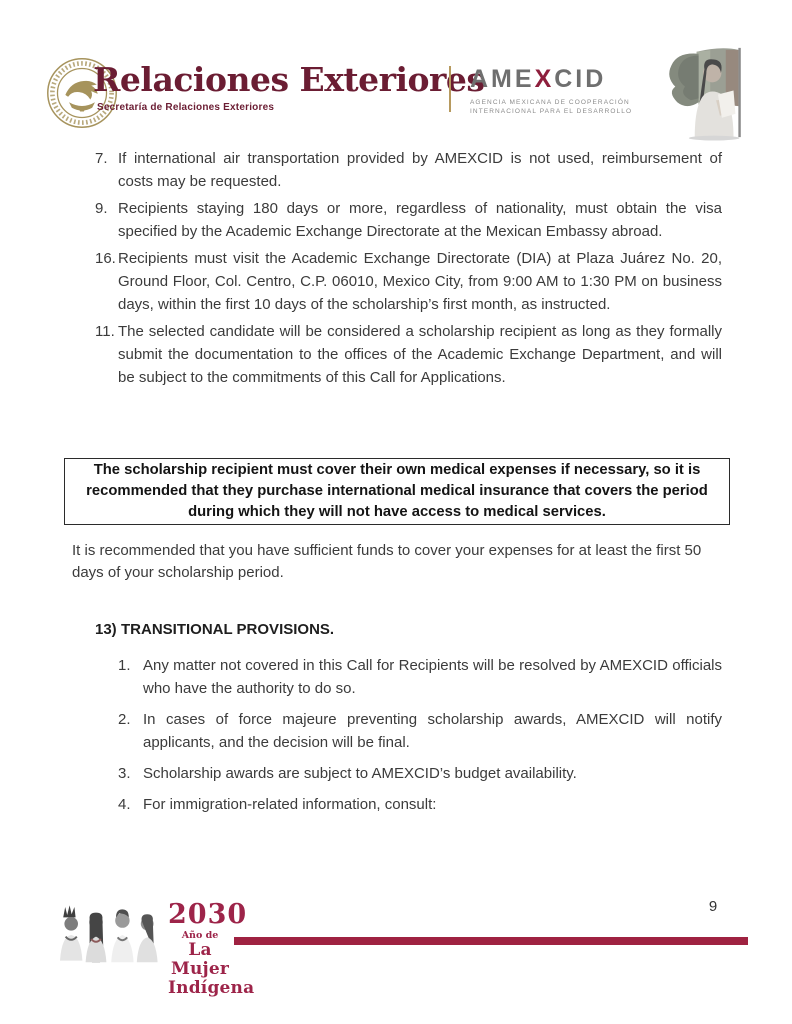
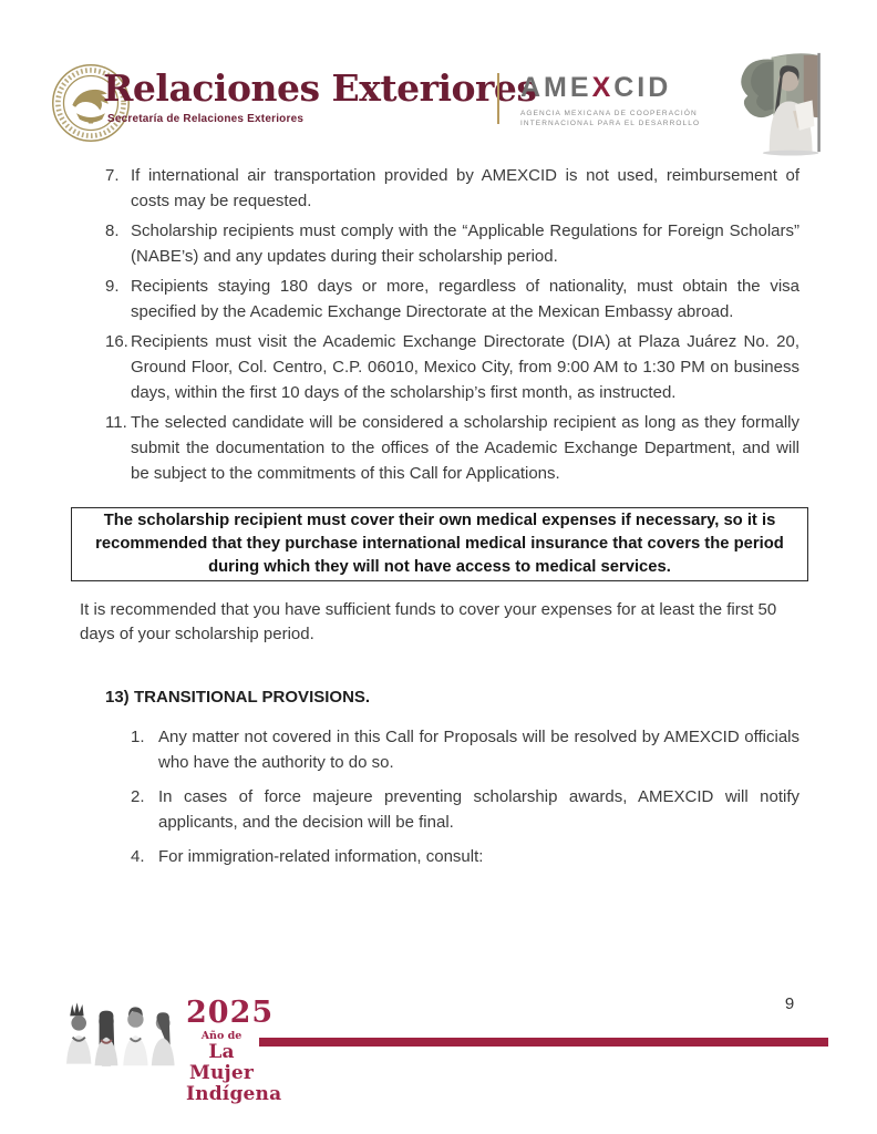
  Relaciones Exteriores
  Secretaría de Relaciones Exteriores
  AMEXCID
  7.
  If international air transportation provided by AMEXCID is not used, reimbursement of costs may be requested.
+ 8.
+ Scholarship recipients must comply with the “Applicable Regulations for Foreign Scholars” (NABE’s) and any updates during their scholarship period.
  9.
  Recipients staying 180 days or more, regardless of nationality, must obtain the visa specified by the Academic Exchange Directorate at the Mexican Embassy abroad.
  16.
  Recipients must visit the Academic Exchange Directorate (DIA) at Plaza Juárez No. 20, Ground Floor, Col. Centro, C.P. 06010, Mexico City, from 9:00 AM to 1:30 PM on business days, within the first 10 days of the scholarship’s first month, as instructed.
  11.
  The selected candidate will be considered a scholarship recipient as long as they formally submit the documentation to the offices of the Academic Exchange Department, and will be subject to the commitments of this Call for Applications.
  The scholarship recipient must cover their own medical expenses if necessary, so it is recommended that they purchase international medical insurance that covers the period during which they will not have access to medical services.
  It is recommended that you have sufficient funds to cover your expenses for at least the first 50 days of your scholarship period.
  13)
  TRANSITIONAL PROVISIONS.
  1.
- Any matter not covered in this Call for Recipients will be resolved by AMEXCID officials who have the authority to do so.
+ Any matter not covered in this Call for Proposals will be resolved by AMEXCID officials who have the authority to do so.
  2.
  In cases of force majeure preventing scholarship awards, AMEXCID will notify applicants, and the decision will be final.
- 3.
- Scholarship awards are subject to AMEXCID’s budget availability.
  4.
  For immigration-related information, consult:
- 2030
+ 2025
  Año de
  La Mujer
  Indígena
  9
